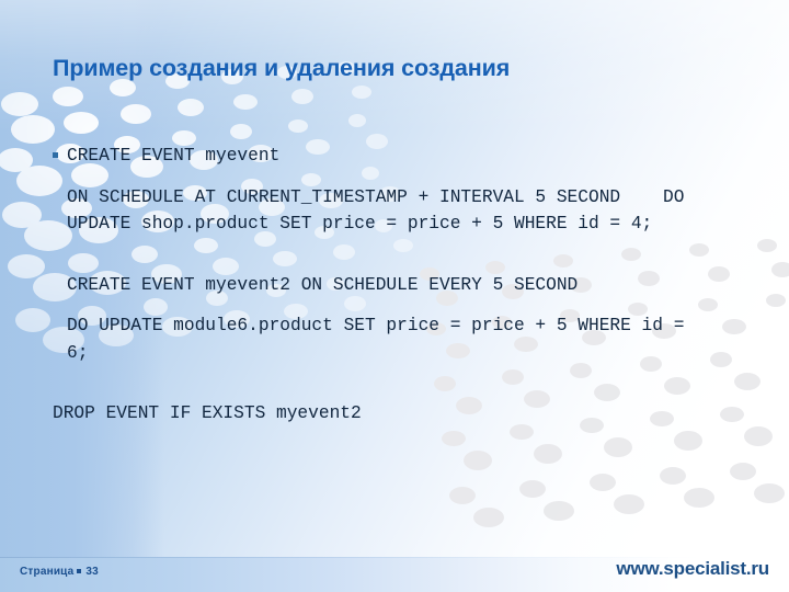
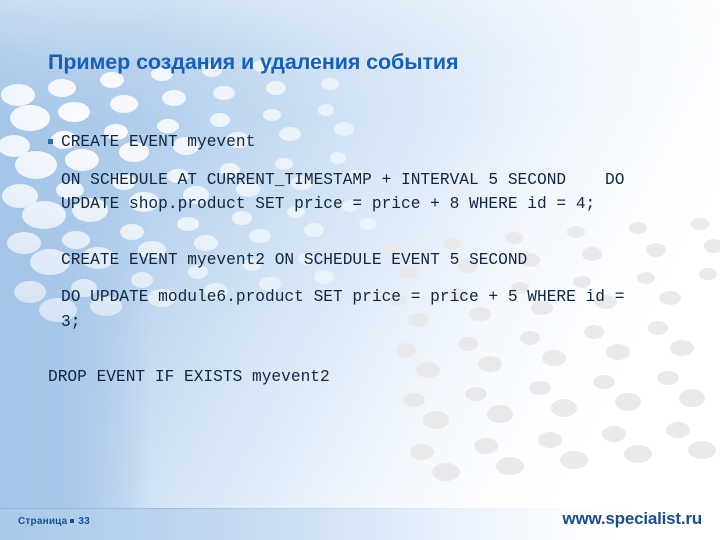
- Пример создания и удаления создания
+ Пример создания и удаления события
  CREATE EVENT myevent
- ON SCHEDULE AT CURRENT_TIMESTAMP + INTERVAL 5 SECOND DO UPDATE shop.product SET price = price + 5 WHERE id = 4;
+ ON SCHEDULE AT CURRENT_TIMESTAMP + INTERVAL 5 SECOND DO UPDATE shop.product SET price = price + 8 WHERE id = 4;
- CREATE EVENT myevent2 ON SCHEDULE EVERY 5 SECOND
+ CREATE EVENT myevent2 ON SCHEDULE EVENT 5 SECOND
- DO UPDATE module6.product SET price = price + 5 WHERE id = 6;
+ DO UPDATE module6.product SET price = price + 5 WHERE id = 3;
  DROP EVENT IF EXISTS myevent2
  Страница 33
  www.specialist.ru
